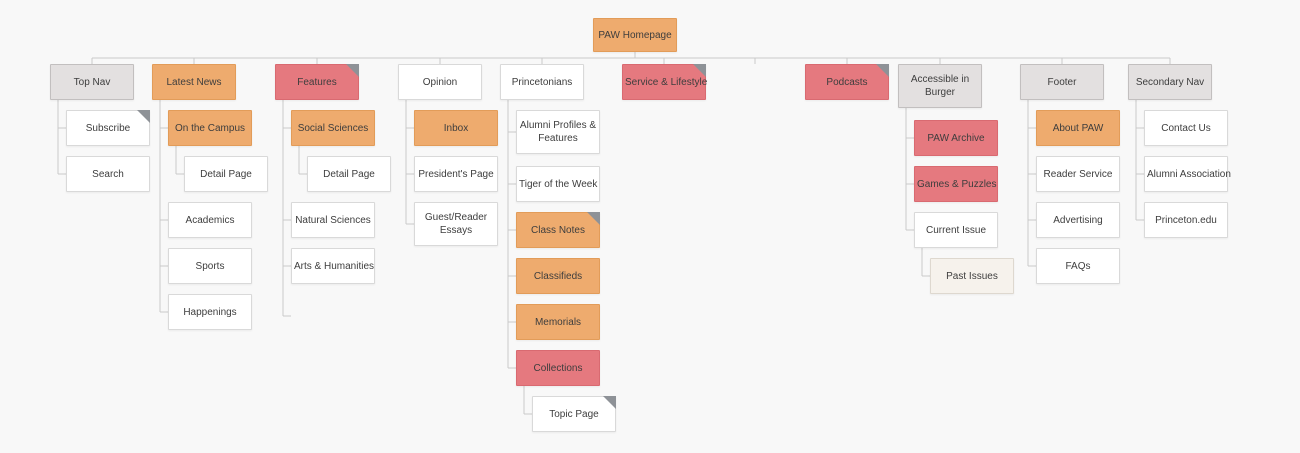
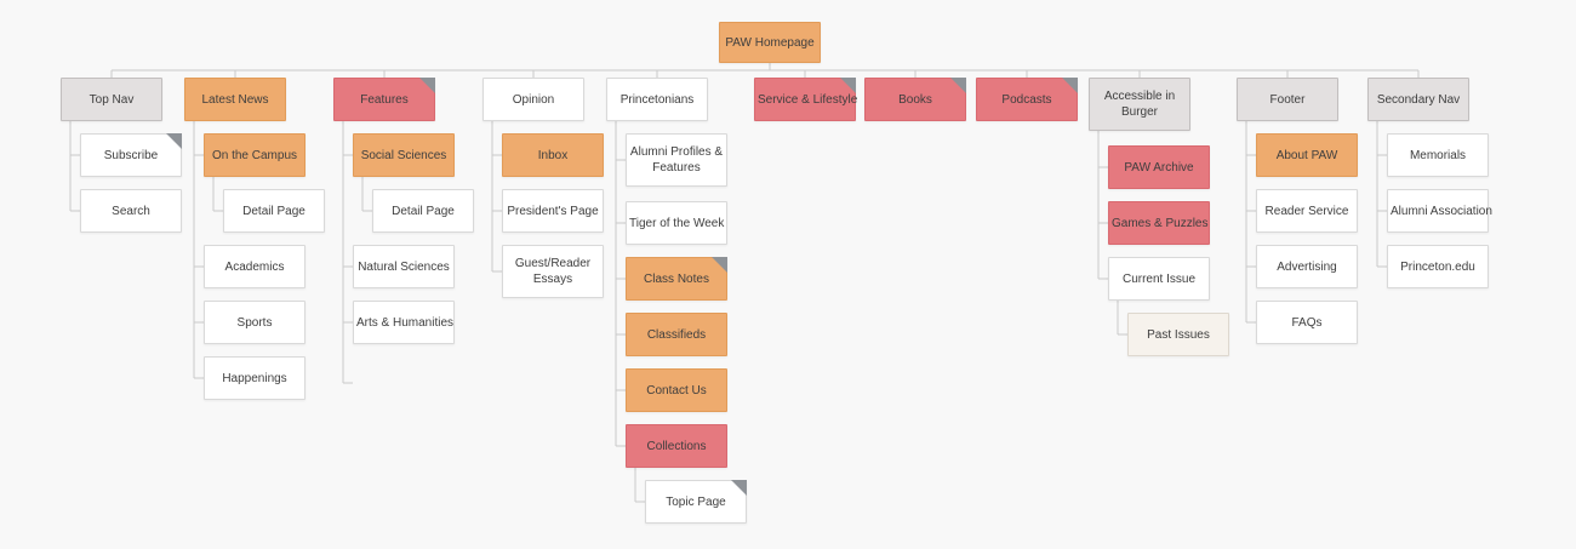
  PAW Homepage
  Top Nav
  Latest News
  Features
  Opinion
  Princetonians
  Service & Lifestyle
+ Books
  Podcasts
  Accessible in Burger
  Footer
  Secondary Nav
  Subscribe
  Search
  On the Campus
  Detail Page
  Academics
  Sports
  Happenings
  Social Sciences
  Detail Page
  Natural Sciences
  Arts & Humanities
  Inbox
  President's Page
  Guest/Reader Essays
  Alumni Profiles & Features
  Tiger of the Week
  Class Notes
  Classifieds
- Memorials
+ Contact Us
  Collections
  Topic Page
  PAW Archive
  Games & Puzzles
  Current Issue
  Past Issues
  About PAW
  Reader Service
  Advertising
  FAQs
- Contact Us
+ Memorials
  Alumni Association
  Princeton.edu
